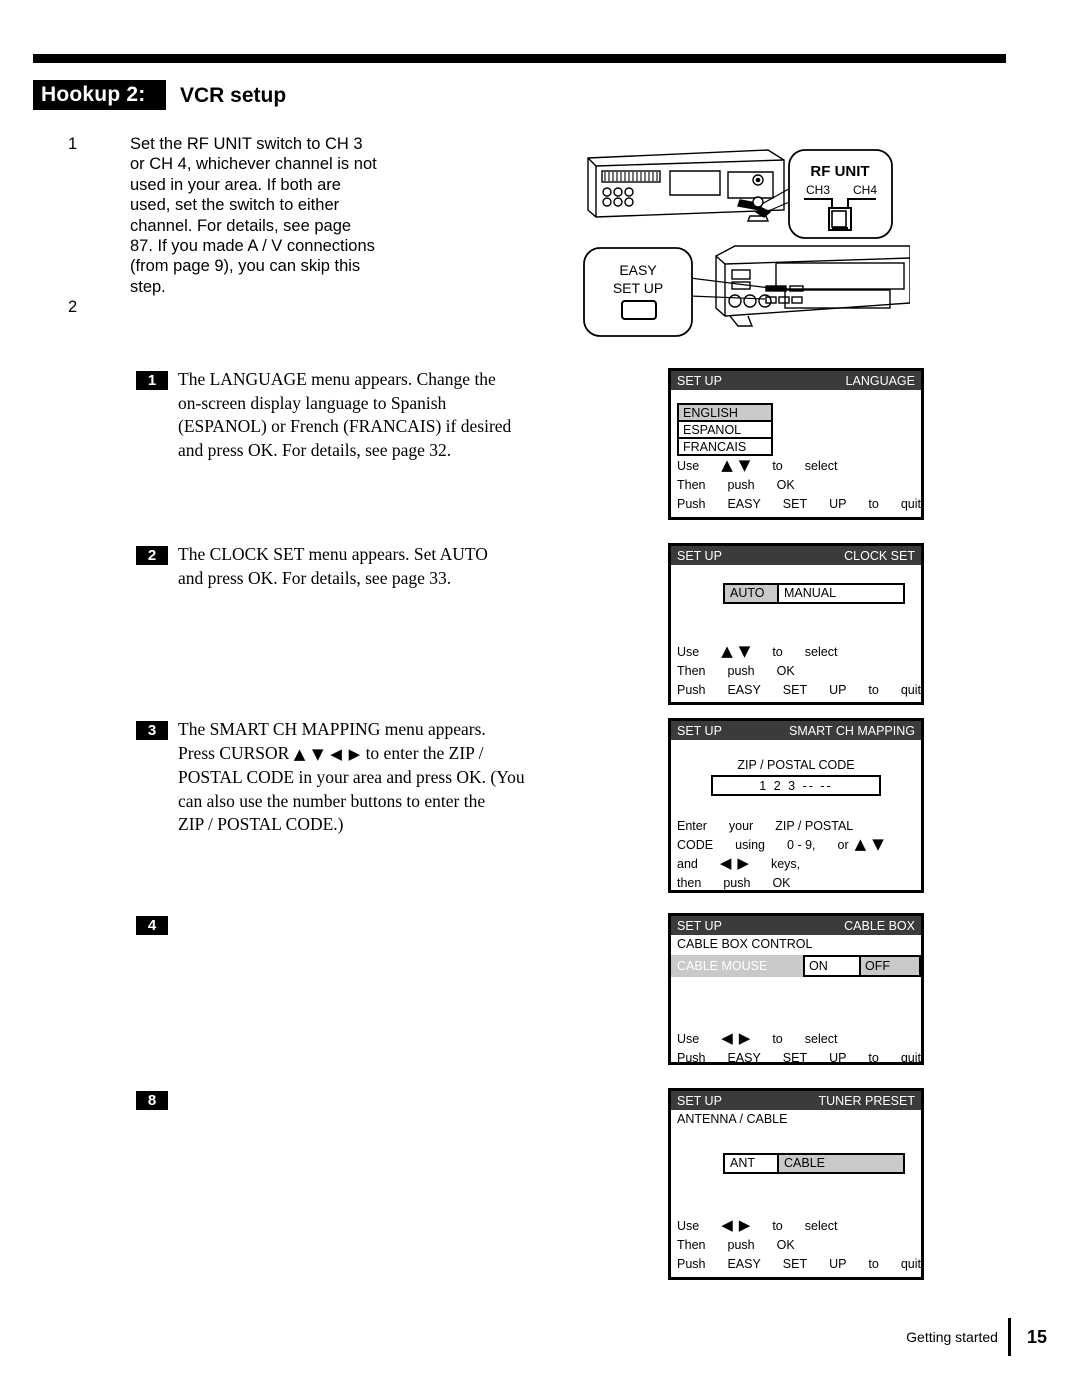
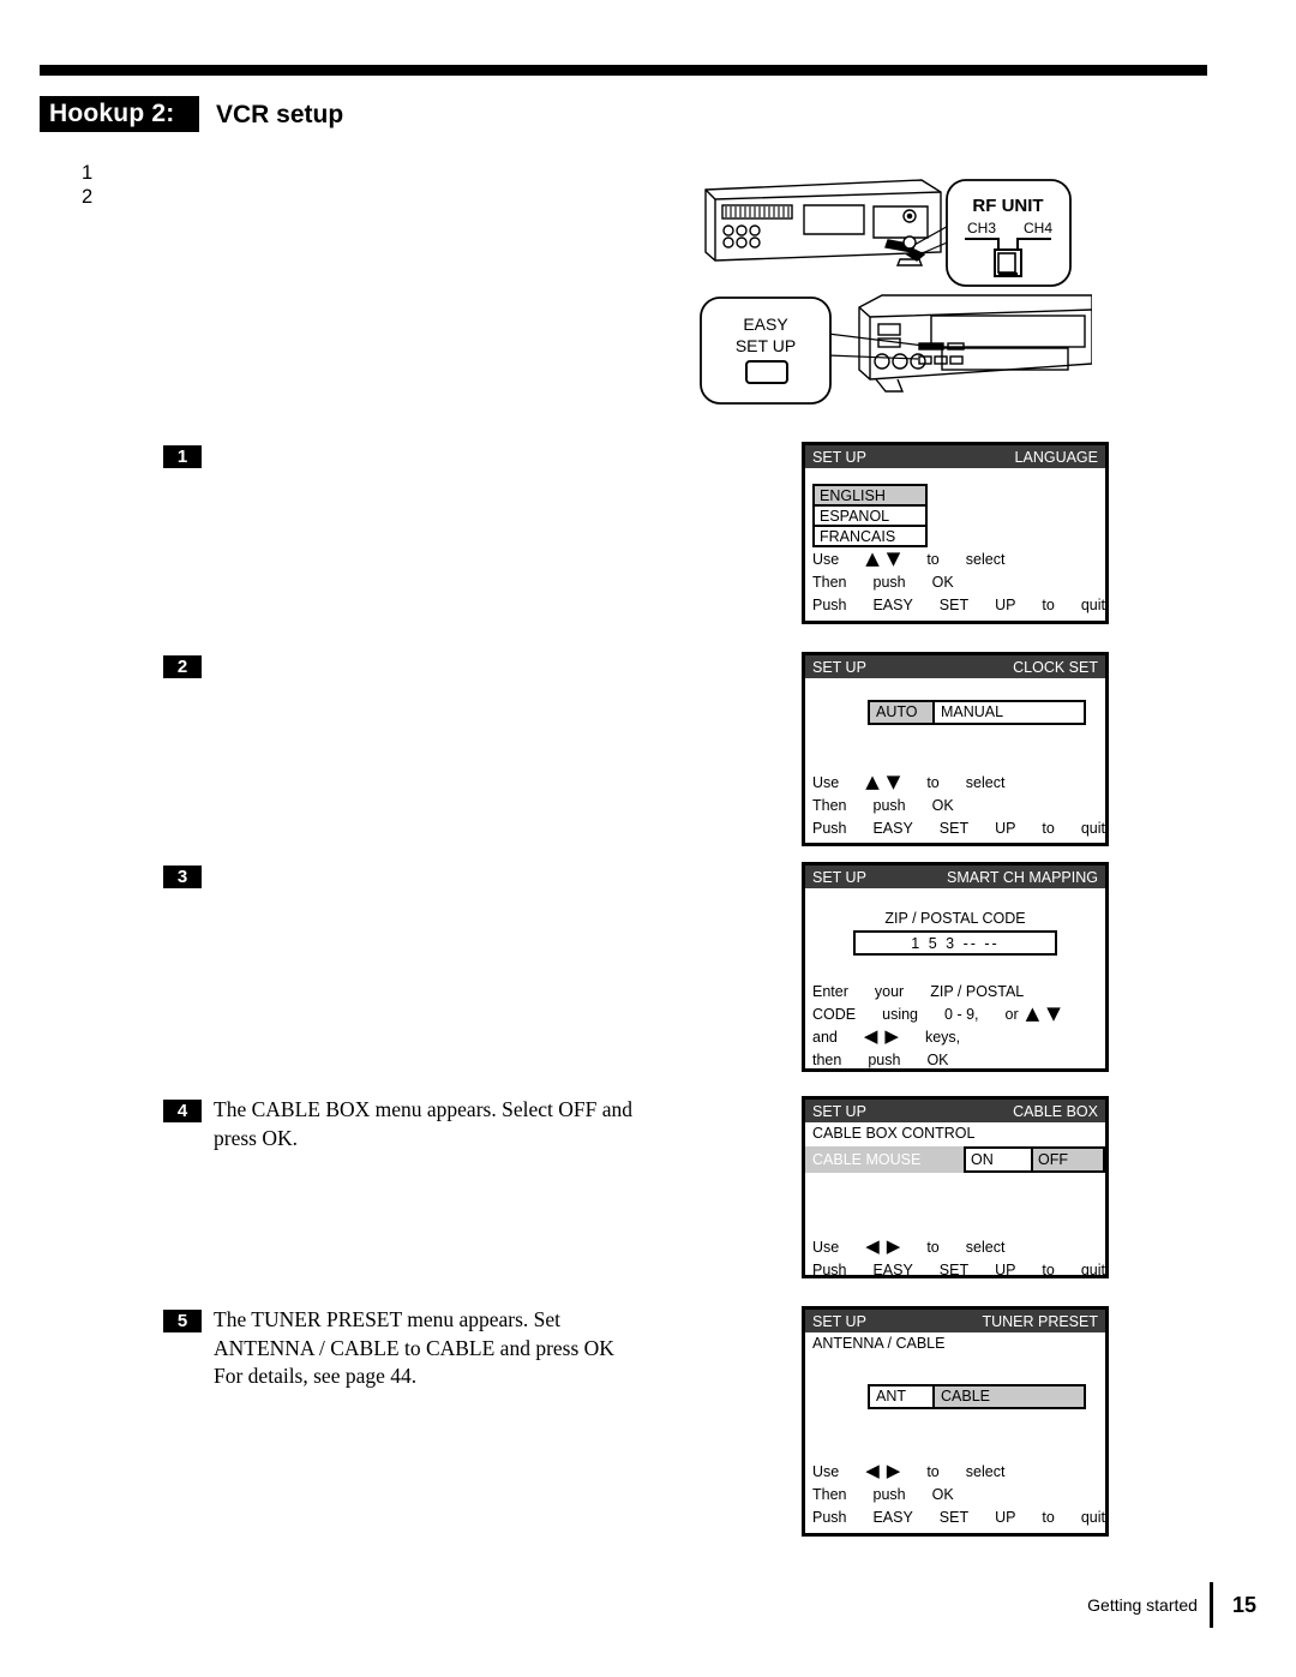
  Hookup 2:
  VCR setup
  1
- Set the RF UNIT switch to CH 3
- or CH 4, whichever channel is not
- used in your area. If both are
- used, set the switch to either
- channel. For details, see page
- 87. If you made A / V connections
- (from page 9), you can skip this
- step.
  2
  1
- The LANGUAGE menu appears. Change the
- on-screen display language to Spanish
- (ESPANOL) or French (FRANCAIS) if desired
- and press OK. For details, see page 32.
  2
- The CLOCK SET menu appears. Set AUTO
- and press OK. For details, see page 33.
  3
- The SMART CH MAPPING menu appears.
- Press CURSOR ▲ ▼ ◀ ▶ to enter the ZIP /
- POSTAL CODE in your area and press OK. (You
- can also use the number buttons to enter the
- ZIP / POSTAL CODE.)
  4
+ The CABLE BOX menu appears. Select OFF and
+ press OK.
- 8
+ 5
+ The TUNER PRESET menu appears. Set
+ ANTENNA / CABLE to CABLE and press OK
+ For details, see page 44.
  RF UNIT
  CH3
  CH4
  EASY
  SET UP
  SET UP
  LANGUAGE
  ENGLISH
  ESPANOL
  FRANCAIS
  Use
  ▲
  ▼
  to
  select
  Then
  push
  OK
  Push
  EASY
  SET
  UP
  to
  quit
  SET UP
  CLOCK SET
  AUTO
  MANUAL
  Use
  ▲
  ▼
  to
  select
  Then
  push
  OK
  Push
  EASY
  SET
  UP
  to
  quit
  SET UP
  SMART CH MAPPING
  ZIP / POSTAL CODE
- 1 2 3 -- --
+ 1 5 3 -- --
  Enter
  your
  ZIP / POSTAL
  CODE
  using
  0 - 9,
  or
  ▲
  ▼
  and
  ◀
  ▶
  keys,
  then
  push
  OK
  SET UP
  CABLE BOX
  CABLE BOX CONTROL
  CABLE MOUSE
  ON
  OFF
  Use
  ◀
  ▶
  to
  select
  Push
  EASY
  SET
  UP
  to
  quit
  SET UP
  TUNER PRESET
  ANTENNA / CABLE
  ANT
  CABLE
  Use
  ◀
  ▶
  to
  select
  Then
  push
  OK
  Push
  EASY
  SET
  UP
  to
  quit
  Getting started
  15
